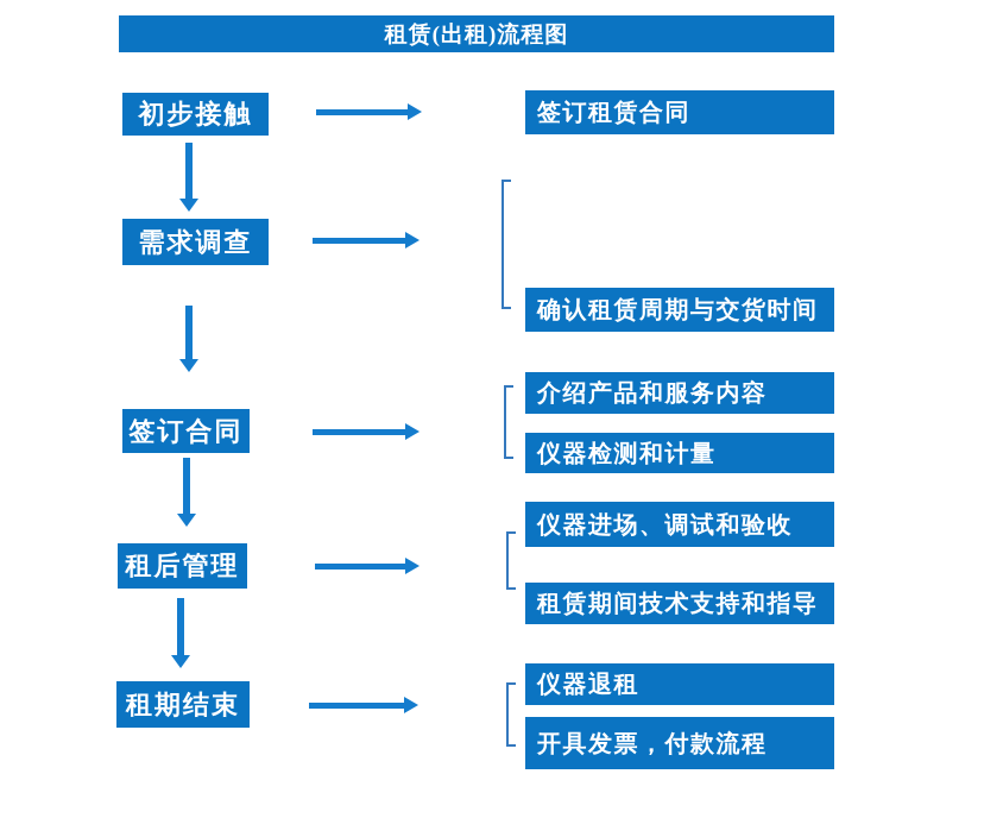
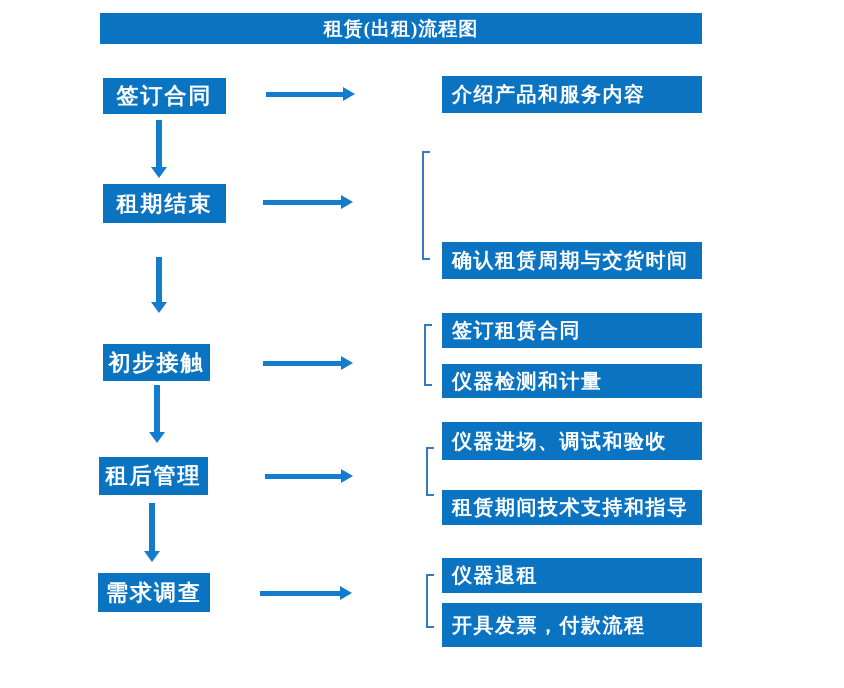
  租赁(出租)流程图
- 初步接触
+ 签订合同
- 需求调查
+ 租期结束
- 签订合同
+ 初步接触
  租后管理
- 租期结束
+ 需求调查
- 签订租赁合同
+ 介绍产品和服务内容
  确认租赁周期与交货时间
- 介绍产品和服务内容
+ 签订租赁合同
  仪器检测和计量
  仪器进场、调试和验收
  租赁期间技术支持和指导
  仪器退租
  开具发票，付款流程
